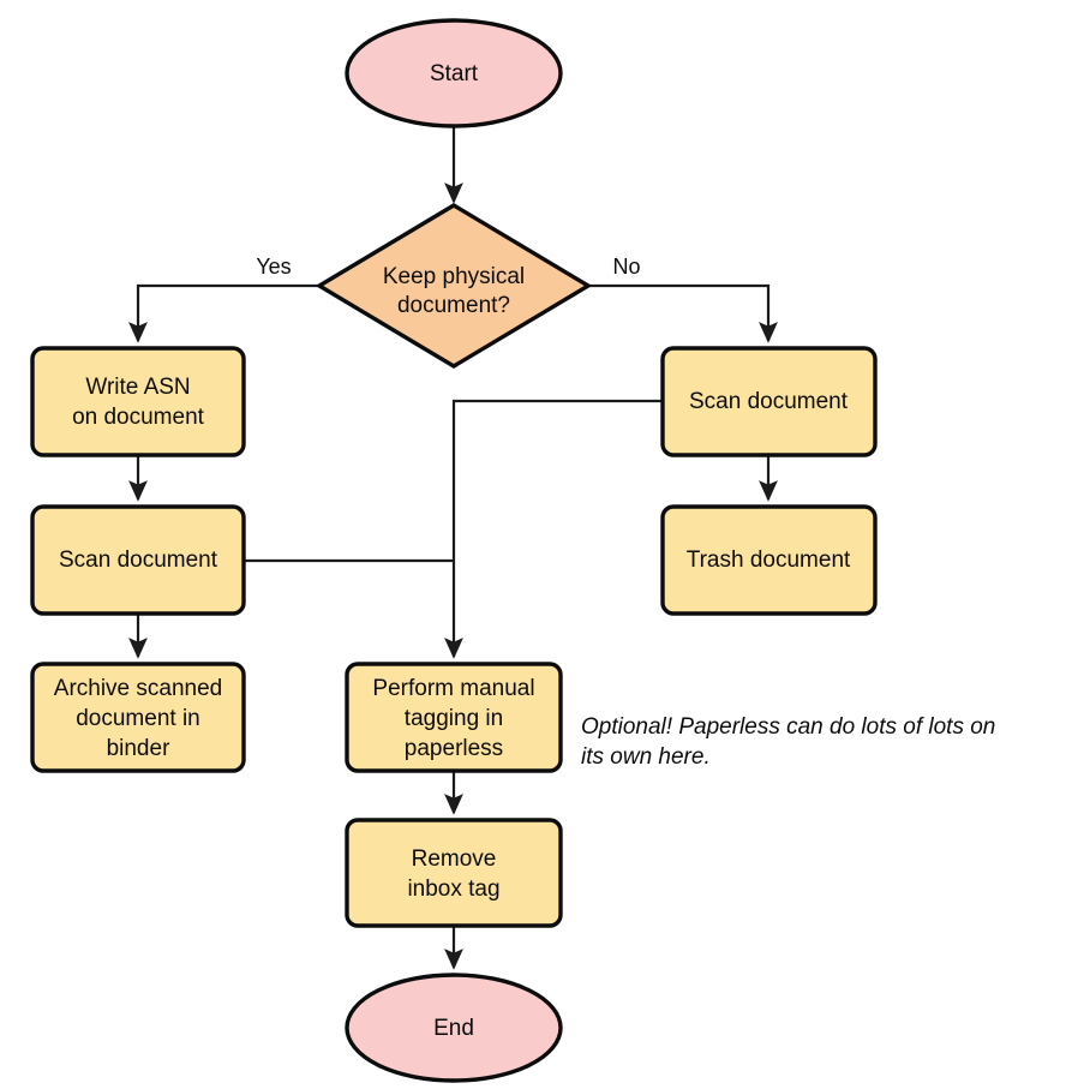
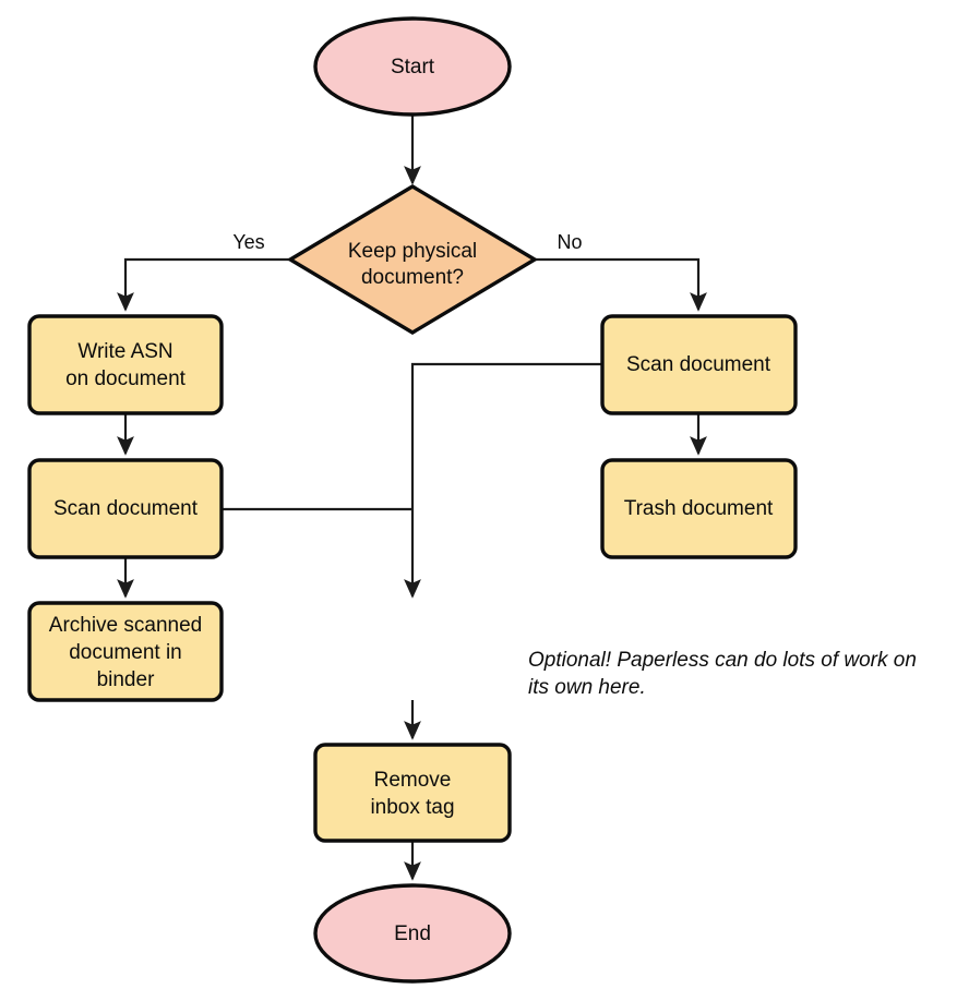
  Start
  Keep physical
  document?
  Yes
  No
  Write ASN
  on document
  Scan document
  Archive scanned
  document in
  binder
  Scan document
  Trash document
- Perform manual
- tagging in
- paperless
  Remove
  inbox tag
  End
- Optional! Paperless can do lots of lots on
+ Optional! Paperless can do lots of work on
  its own here.
